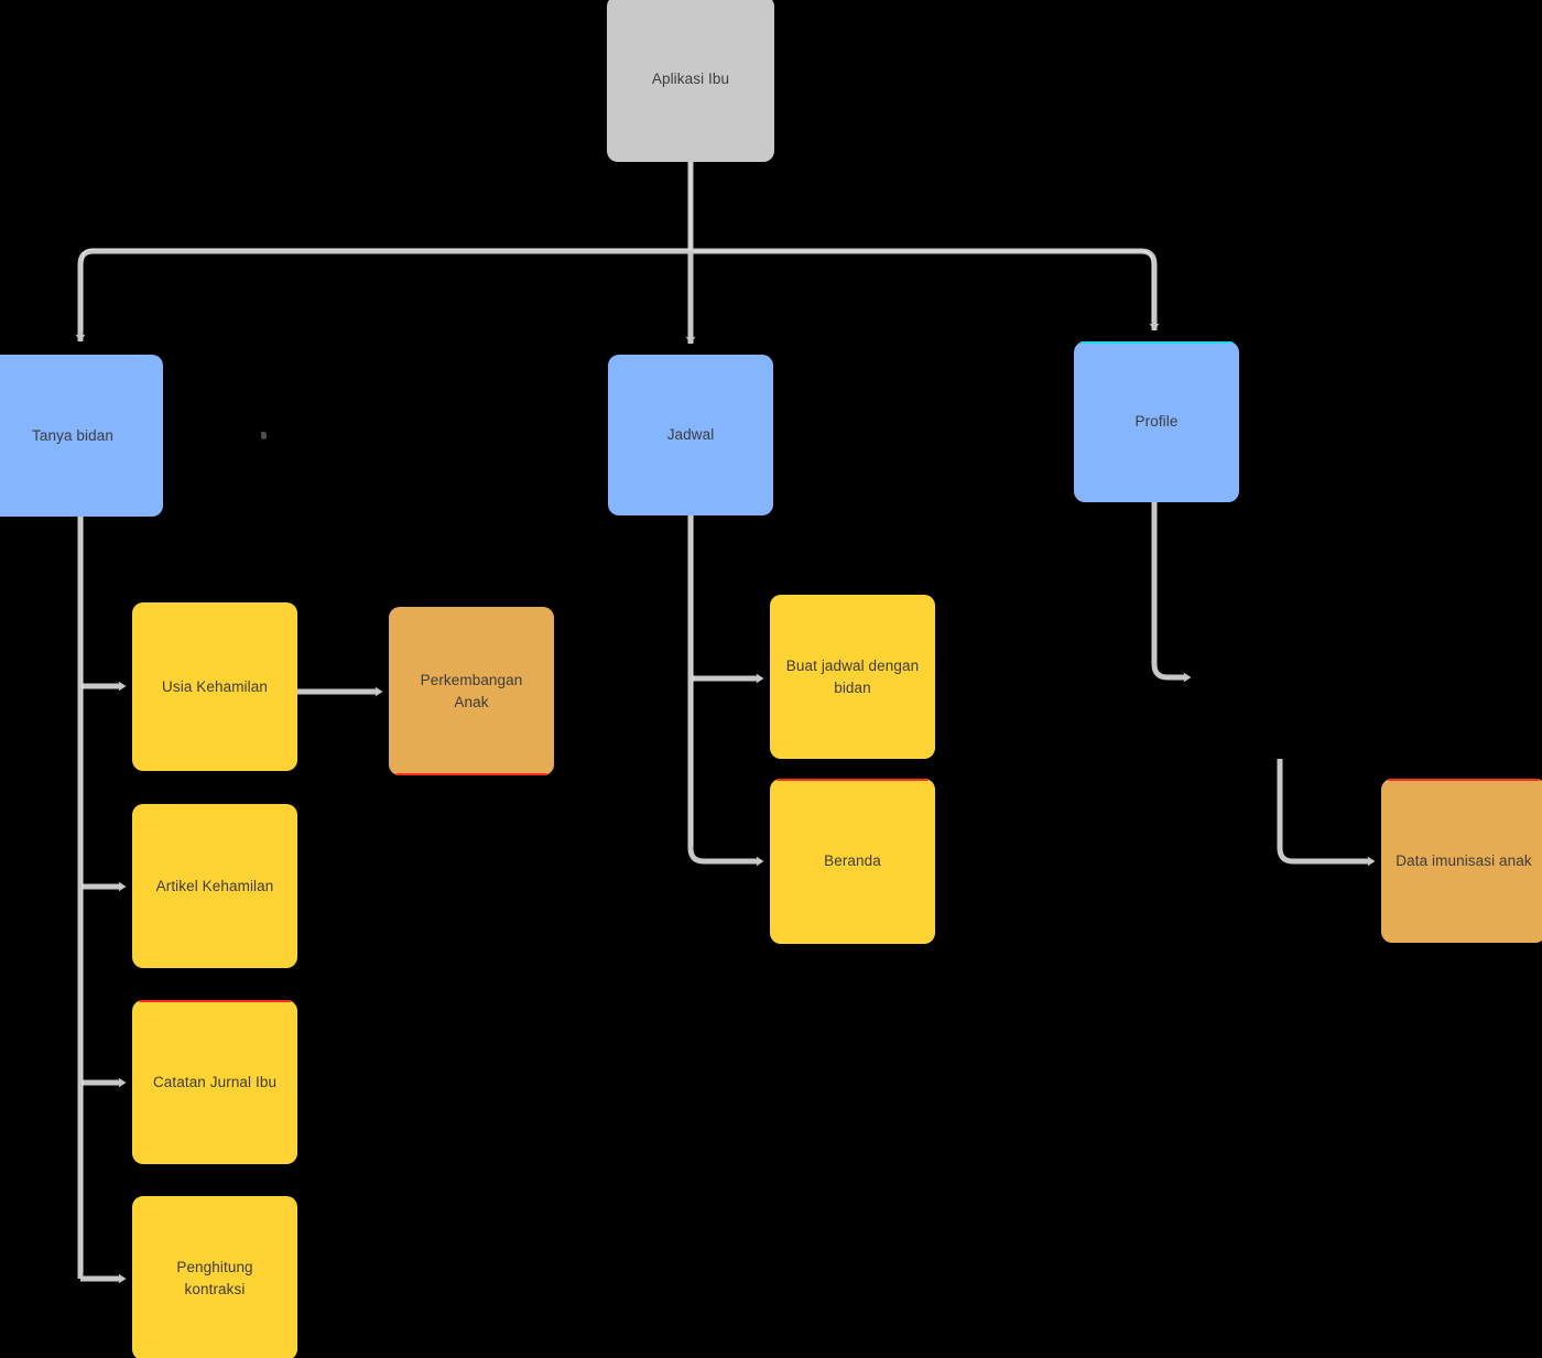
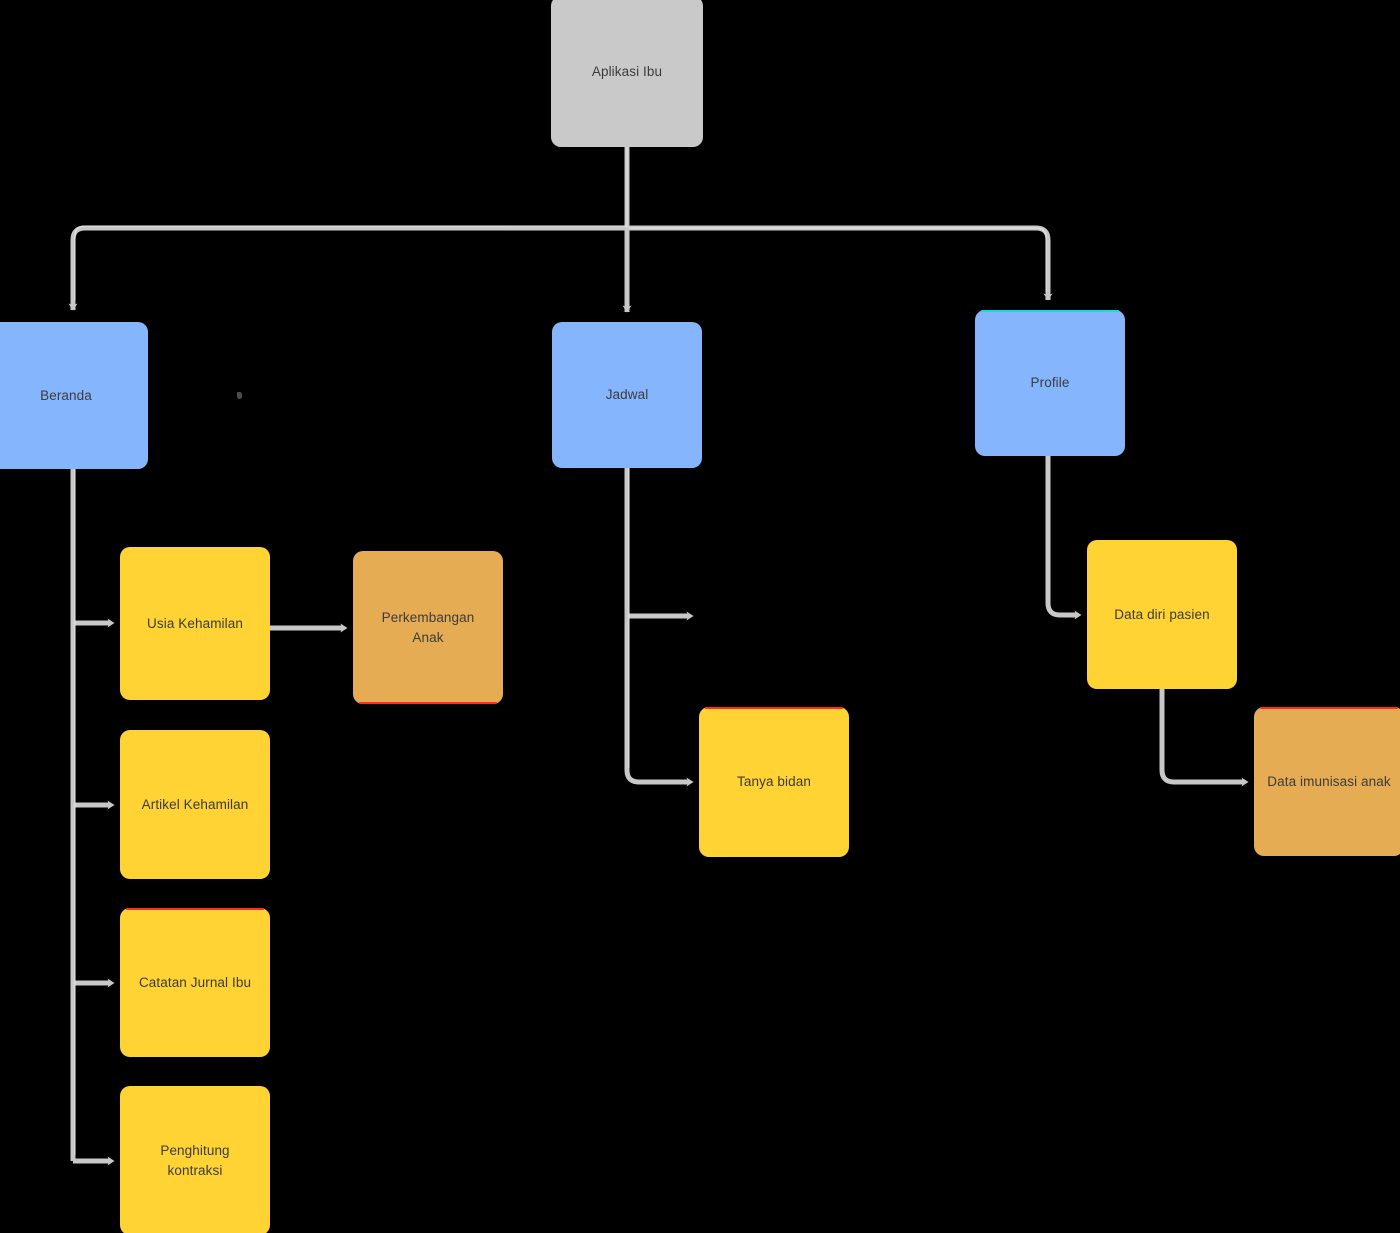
  Aplikasi Ibu
- Tanya bidan
+ Beranda
  Jadwal
  Profile
  Usia Kehamilan
  Perkembangan Anak
  Artikel Kehamilan
  Catatan Jurnal Ibu
  Penghitung kontraksi
- Buat jadwal dengan bidan
- Beranda
+ Tanya bidan
+ Data diri pasien
  Data imunisasi anak
